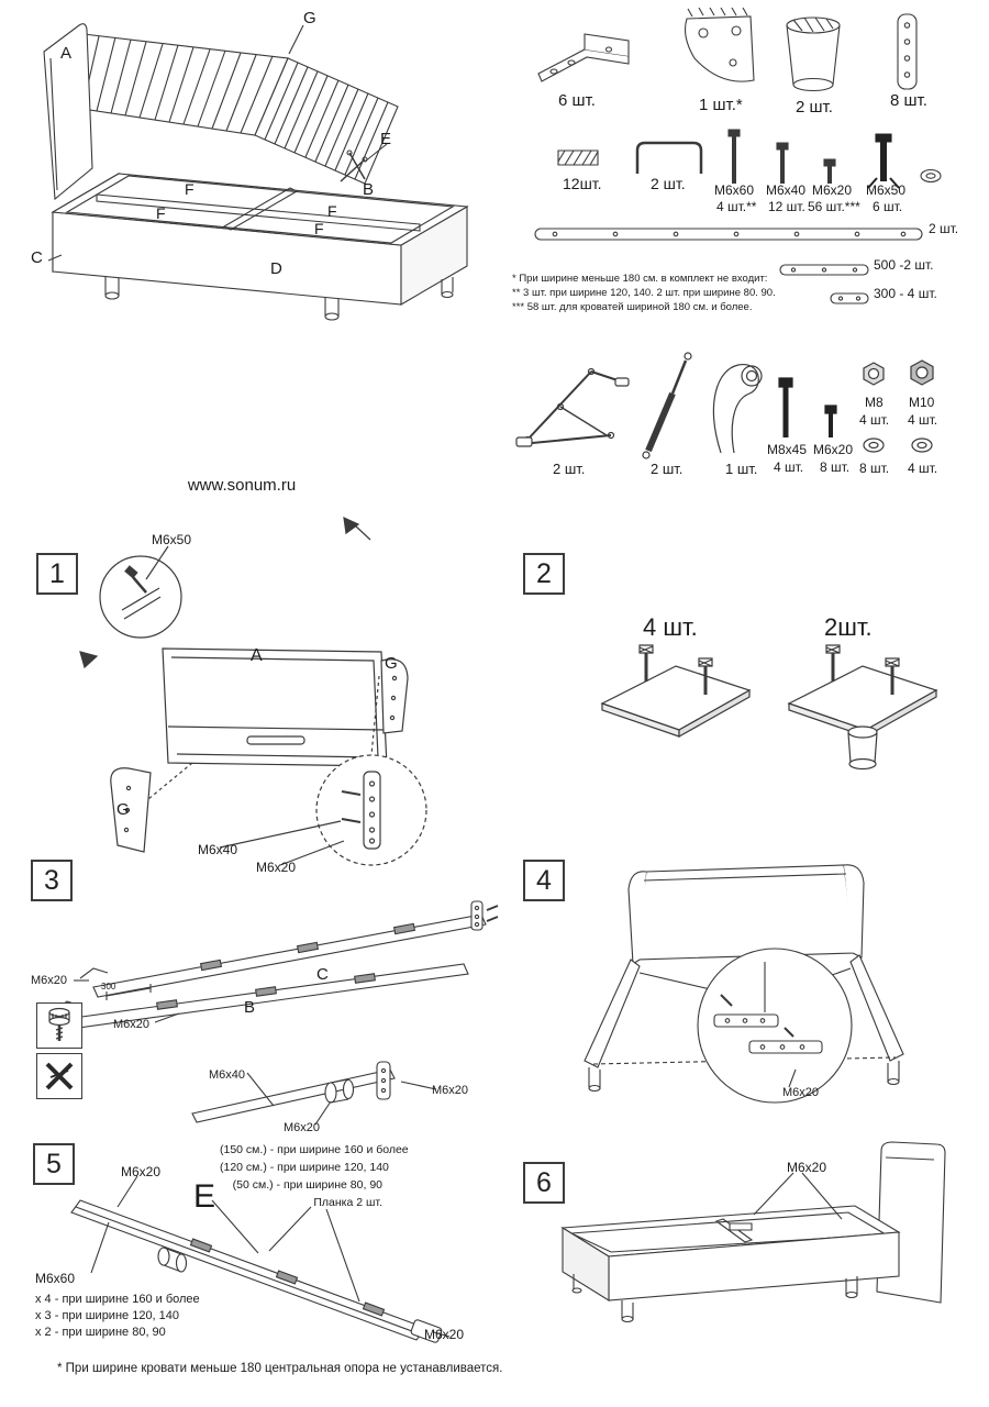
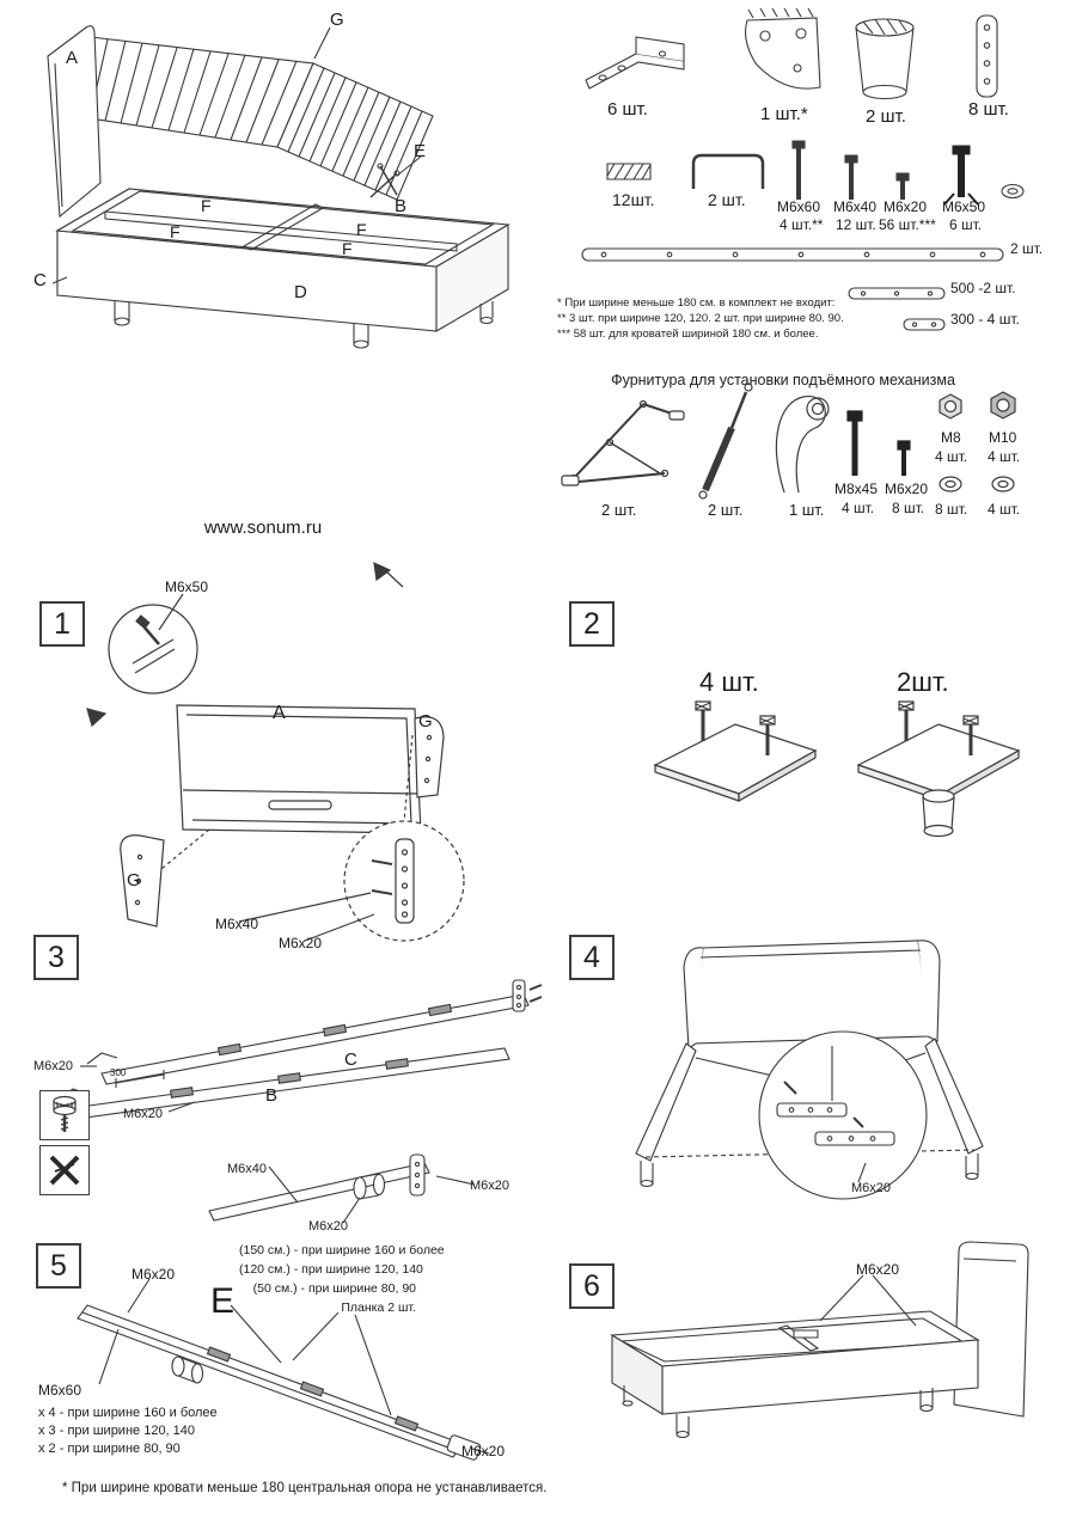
  G
  A
  E
  B
  C
  D
  F
  F
  F
  F
  www.sonum.ru
  6 шт.
  1 шт.*
  2 шт.
  8 шт.
  12шт.
  2 шт.
  М6х60
  4 шт.**
  М6х40
  12 шт.
  М6х20
  56 шт.***
  М6х50
  6 шт.
  2 шт.
  500 -2 шт.
  300 - 4 шт.
  * При ширине меньше 180 см. в комплект не входит:
- ** 3 шт. при ширине 120, 140. 2 шт. при ширине 80. 90.
+ ** 3 шт. при ширине 120, 120. 2 шт. при ширине 80. 90.
  *** 58 шт. для кроватей шириной 180 см. и более.
+ Фурнитура для установки подъёмного механизма
  2 шт.
  2 шт.
  1 шт.
  М8х45
  4 шт.
  М6х20
  8 шт.
  М8
  4 шт.
  М10
  4 шт.
  8 шт.
  4 шт.
  1
  М6х50
  A
  G
  G
  М6х40
  М6х20
  2
  4 шт.
  2шт.
  3
  М6х20
  300
  М6х20
  C
  B
  М6х40
  М6х20
  М6х20
  4
  М6х20
  5
  М6х20
  E
  (150 см.) - при ширине 160 и более
  (120 см.) - при ширине 120, 140
  (50 см.) - при ширине 80, 90
  Планка 2 шт.
  М6х60
  х 4 - при ширине 160 и более
  х 3 - при ширине 120, 140
  х 2 - при ширине 80, 90
  М6х20
  6
  М6х20
  * При ширине кровати меньше 180 центральная опора не устанавливается.
